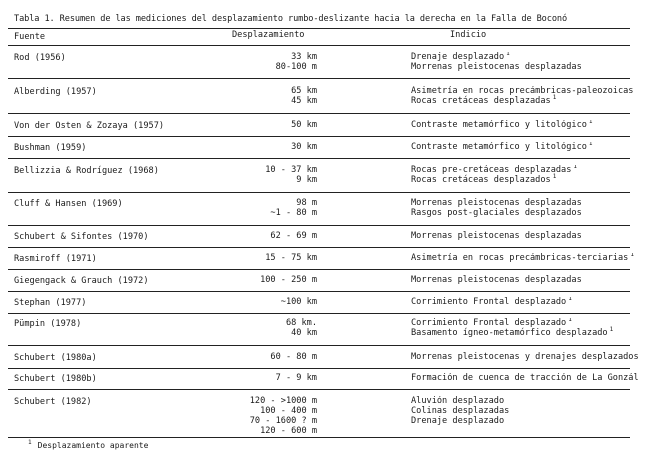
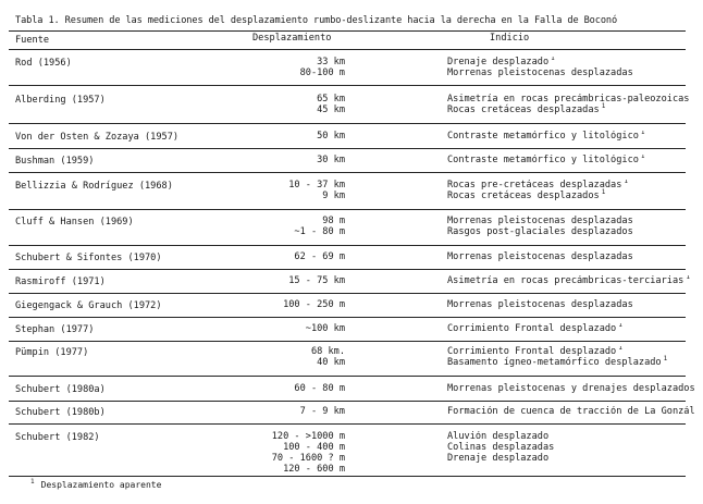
  Tabla 1. Resumen de las mediciones del desplazamiento rumbo-deslizante hacia la derecha en la Falla de Boconó
  Fuente
  Desplazamiento
  Indicio
  Rod (1956)
  33 km
  80-100 m
  Drenaje desplazado
  Morrenas pleistocenas desplazadas
  Alberding (1957)
  65 km
  45 km
  Asimetría en rocas precámbricas-paleozoicas
  Rocas cretáceas desplazadas
  Von der Osten & Zozaya (1957)
  50 km
  Contraste metamórfico y litológico
  Bushman (1959)
  30 km
  Contraste metamórfico y litológico
  Bellizzia & Rodríguez (1968)
  10 - 37 km
  9 km
  Rocas pre-cretáceas desplazadas
  Rocas cretáceas desplazados
  Cluff & Hansen (1969)
  98 m
  ~1 - 80 m
  Morrenas pleistocenas desplazadas
  Rasgos post-glaciales desplazados
  Schubert & Sifontes (1970)
  62 - 69 m
  Morrenas pleistocenas desplazadas
  Rasmiroff (1971)
  15 - 75 km
  Asimetría en rocas precámbricas-terciarias
  Giegengack & Grauch (1972)
  100 - 250 m
  Morrenas pleistocenas desplazadas
  Stephan (1977)
  ~100 km
  Corrimiento Frontal desplazado
- Pümpin (1978)
+ Pümpin (1977)
  68 km.
  40 km
  Corrimiento Frontal desplazado
  Basamento ígneo-metamórfico desplazado
  Schubert (1980a)
  60 - 80 m
  Morrenas pleistocenas y drenajes desplazados
  Schubert (1980b)
  7 - 9 km
  Formación de cuenca de tracción de La Gonzál
  Schubert (1982)
  120 - >1000 m
  100 - 400 m
  70 - 1600 ? m
  120 - 600 m
  Aluvión desplazado
  Colinas desplazadas
  Drenaje desplazado
  Desplazamiento aparente
